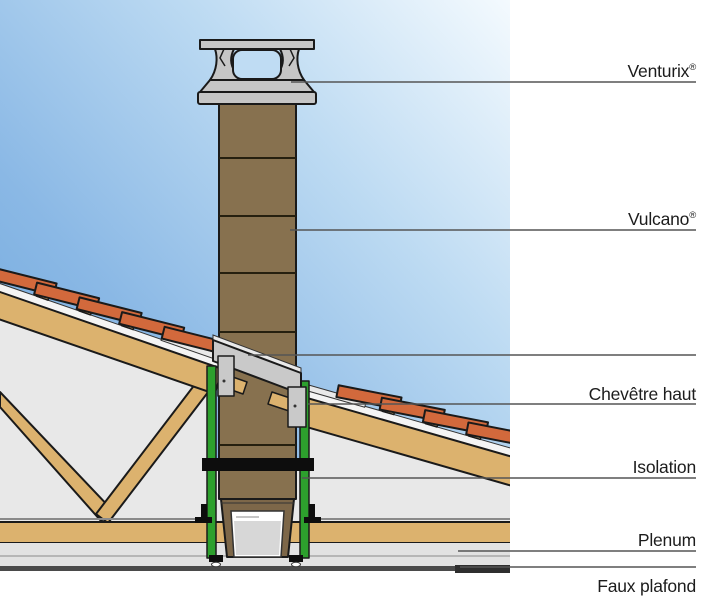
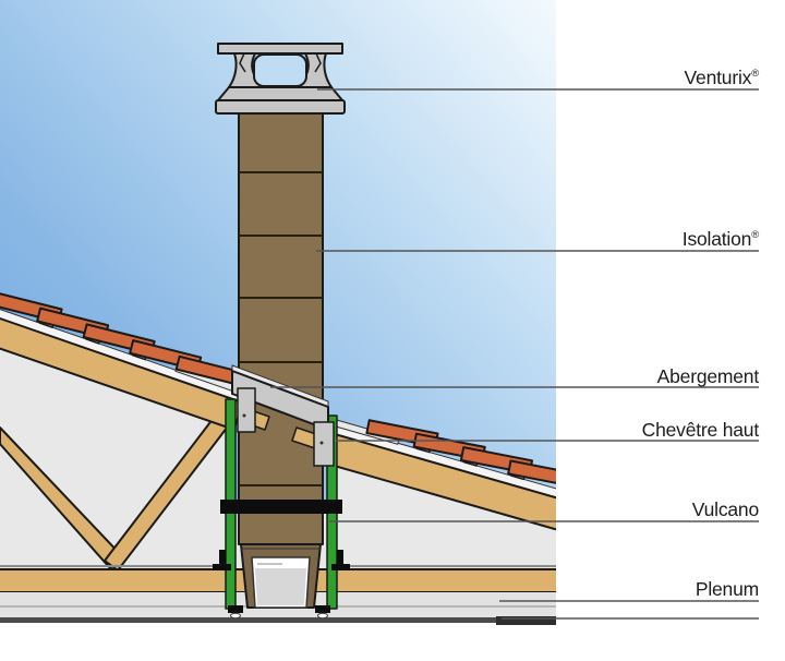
  Venturix®
- Vulcano®
+ Isolation®
+ Abergement
  Chevêtre haut
- Isolation
+ Vulcano
  Plenum
- Faux plafond
